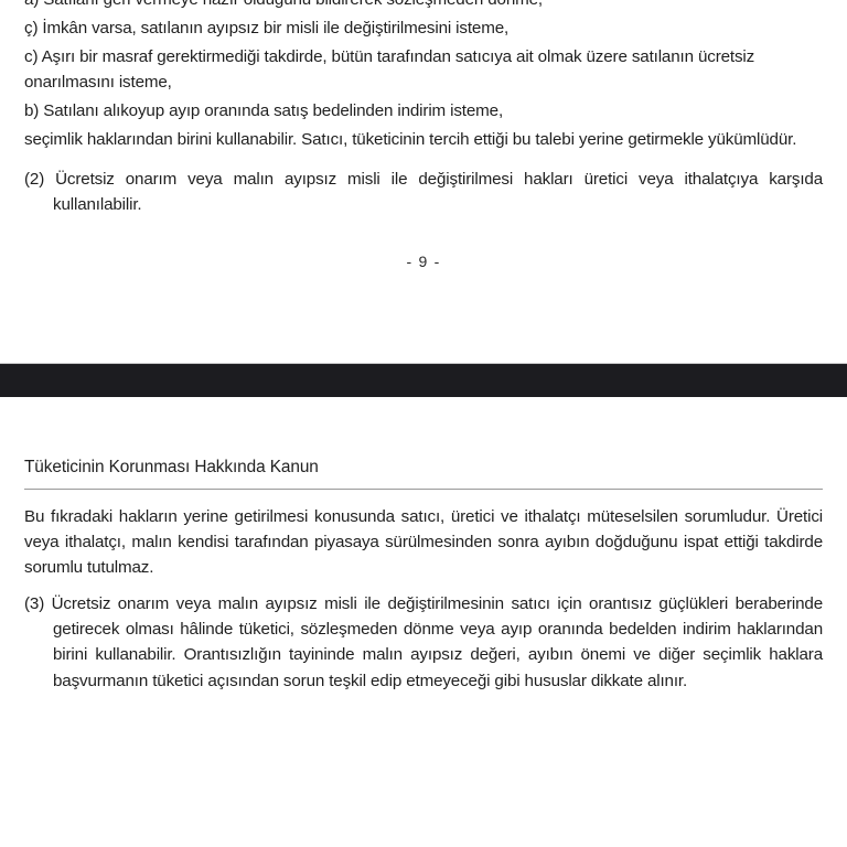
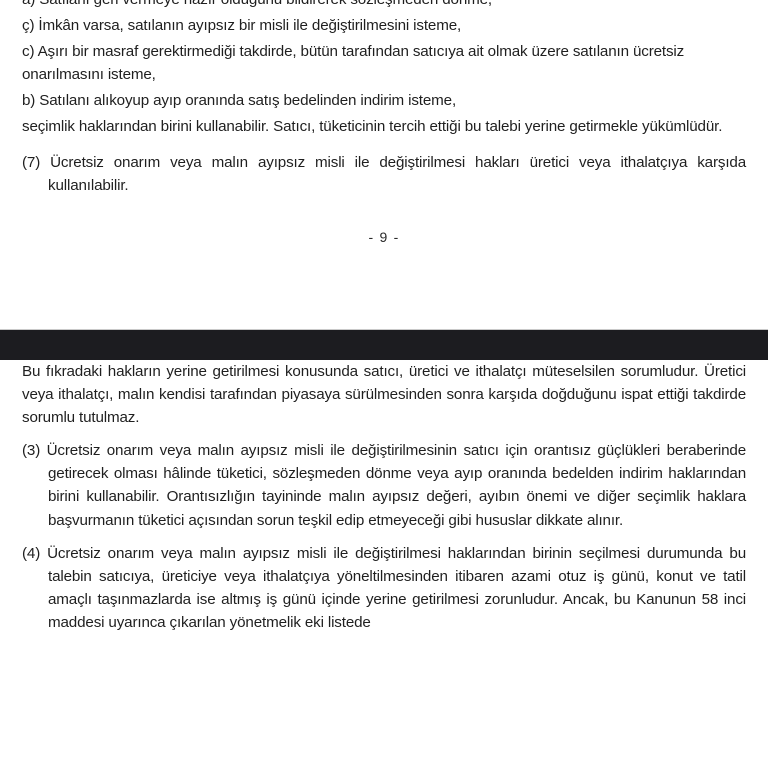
  ç) İmkân varsa, satılanın ayıpsız bir misli ile değiştirilmesini isteme,
  c) Aşırı bir masraf gerektirmediği takdirde, bütün tarafından satıcıya ait olmak üzere satılanın ücretsiz onarılmasını isteme,
  b) Satılanı alıkoyup ayıp oranında satış bedelinden indirim isteme,
  seçimlik haklarından birini kullanabilir. Satıcı, tüketicinin tercih ettiği bu talebi yerine getirmekle yükümlüdür.
- (2) Ücretsiz onarım veya malın ayıpsız misli ile değiştirilmesi hakları üretici veya ithalatçıya karşıda kullanılabilir.
+ (7) Ücretsiz onarım veya malın ayıpsız misli ile değiştirilmesi hakları üretici veya ithalatçıya karşıda kullanılabilir.
  - 9 -
- Tüketicinin Korunması Hakkında Kanun
- Bu fıkradaki hakların yerine getirilmesi konusunda satıcı, üretici ve ithalatçı müteselsilen sorumludur. Üretici veya ithalatçı, malın kendisi tarafından piyasaya sürülmesinden sonra ayıbın doğduğunu ispat ettiği takdirde sorumlu tutulmaz.
+ Bu fıkradaki hakların yerine getirilmesi konusunda satıcı, üretici ve ithalatçı müteselsilen sorumludur. Üretici veya ithalatçı, malın kendisi tarafından piyasaya sürülmesinden sonra karşıda doğduğunu ispat ettiği takdirde sorumlu tutulmaz.
  (3) Ücretsiz onarım veya malın ayıpsız misli ile değiştirilmesinin satıcı için orantısız güçlükleri beraberinde getirecek olması hâlinde tüketici, sözleşmeden dönme veya ayıp oranında bedelden indirim haklarından birini kullanabilir. Orantısızlığın tayininde malın ayıpsız değeri, ayıbın önemi ve diğer seçimlik haklara başvurmanın tüketici açısından sorun teşkil edip etmeyeceği gibi hususlar dikkate alınır.
+ (4) Ücretsiz onarım veya malın ayıpsız misli ile değiştirilmesi haklarından birinin seçilmesi durumunda bu talebin satıcıya, üreticiye veya ithalatçıya yöneltilmesinden itibaren azami otuz iş günü, konut ve tatil amaçlı taşınmazlarda ise altmış iş günü içinde yerine getirilmesi zorunludur. Ancak, bu Kanunun 58 inci maddesi uyarınca çıkarılan yönetmelik eki listede
